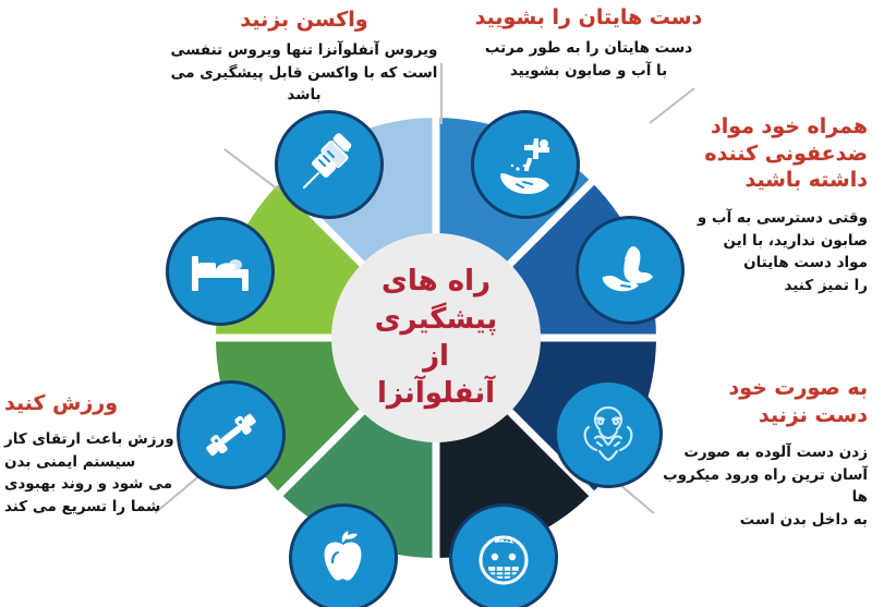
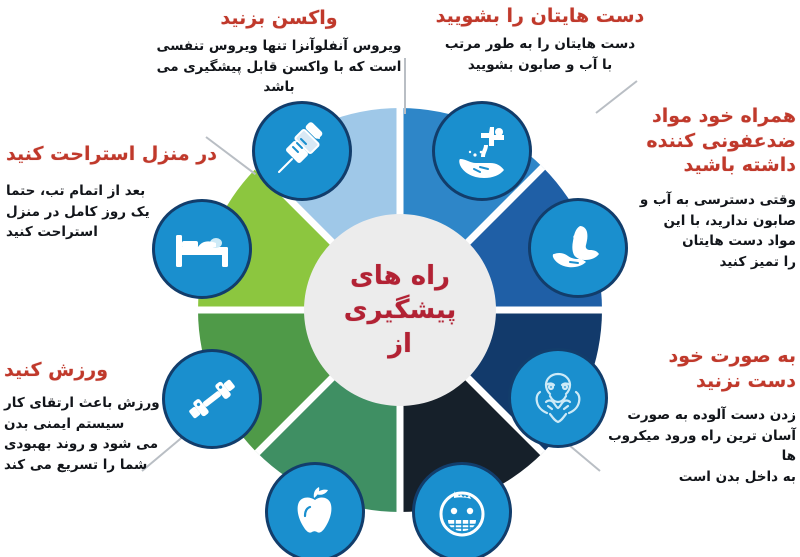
  راه های
  پیشگیری
  از
- آنفلوآنزا
  واکسن بزنید
  ویروس آنفلوآنزا تنها ویروس تنفسی
  است که با واکسن قابل پیشگیری می باشد
  دست هایتان را بشویید
  دست هایتان را به طور مرتب
  با آب و صابون بشویید
  همراه خود مواد
  ضدعفونی کننده
  داشته باشید
  وقتی دسترسی به آب و
  صابون ندارید، با این
  مواد دست هایتان
  را تمیز کنید
  به صورت خود
  دست نزنید
  زدن دست آلوده به صورت
  آسان ترین راه ورود میکروب ها
  به داخل بدن است
+ در منزل استراحت کنید
+ بعد از اتمام تب، حتما
+ یک روز کامل در منزل
+ استراحت کنید
  ورزش کنید
  ورزش باعث ارتقای کار
  سیستم ایمنی بدن
  می شود و روند بهبودی
  شما را تسریع می کند
